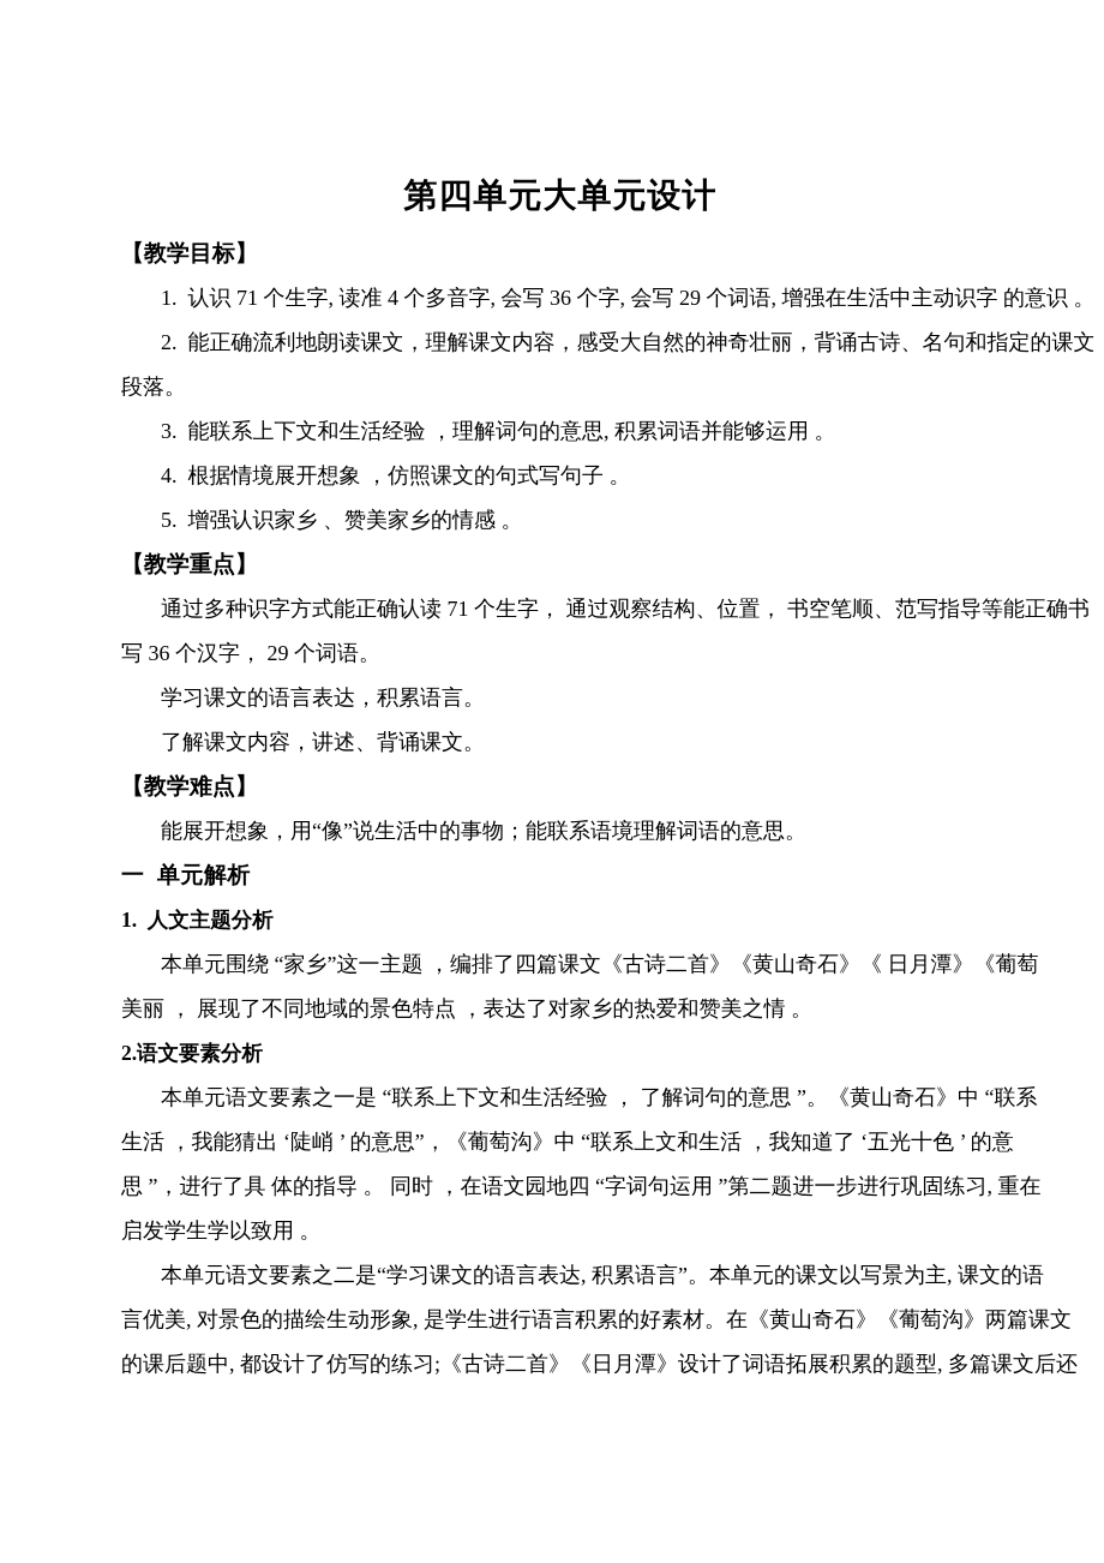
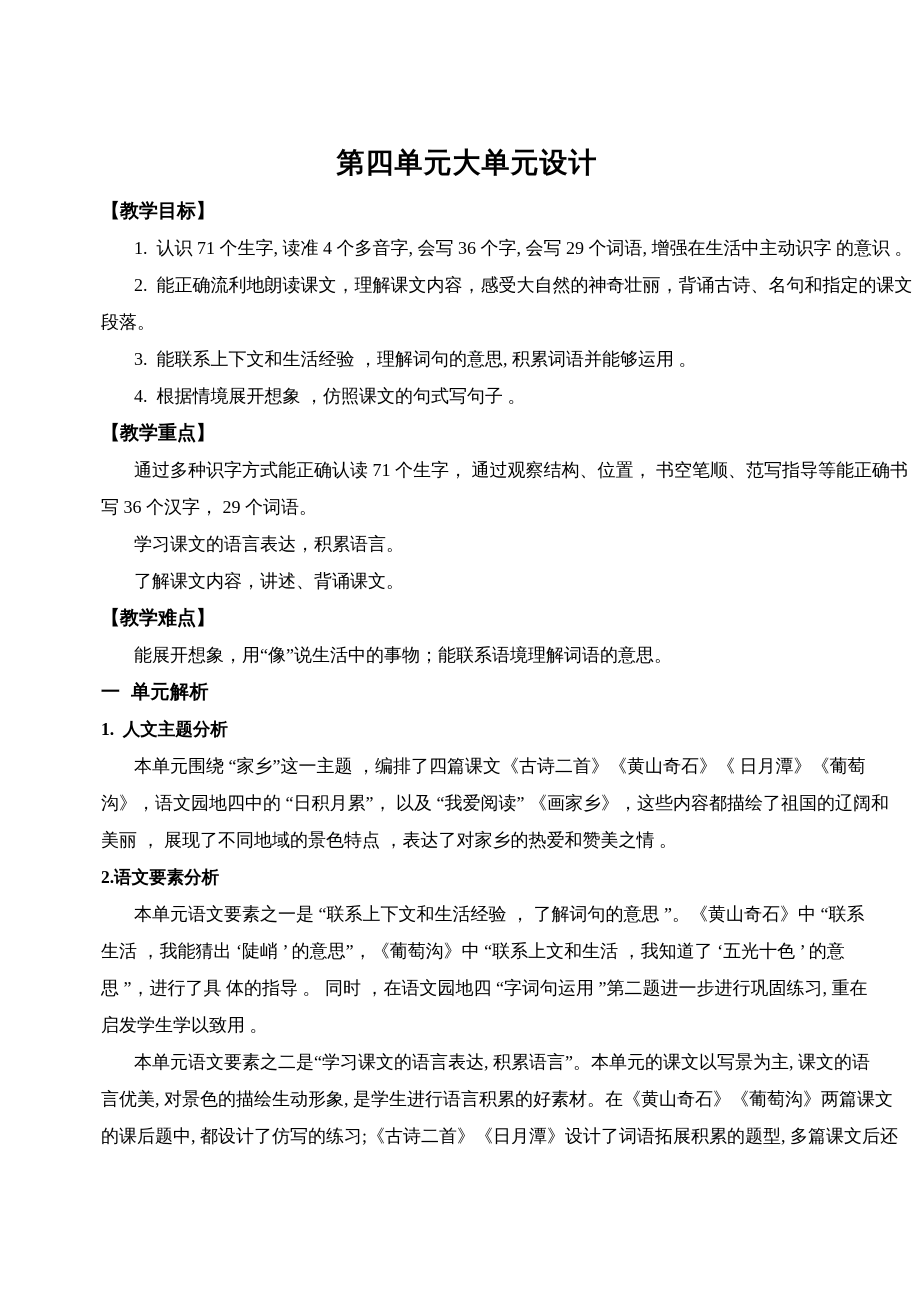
  第四单元大单元设计
  【教学目标】
  1. 认识 71 个生字, 读准 4 个多音字, 会写 36 个字, 会写 29 个词语, 增强在生活中主动识字 的意识 。
  2. 能正确流利地朗读课文，理解课文内容，感受大自然的神奇壮丽，背诵古诗、名句和指定的课文
  段落。
  3. 能联系上下文和生活经验 ，理解词句的意思, 积累词语并能够运用 。
  4. 根据情境展开想象 ，仿照课文的句式写句子 。
- 5. 增强认识家乡 、赞美家乡的情感 。
  【教学重点】
  通过多种识字方式能正确认读 71 个生字， 通过观察结构、位置， 书空笔顺、范写指导等能正确书
  写 36 个汉字， 29 个词语。
  学习课文的语言表达，积累语言。
  了解课文内容，讲述、背诵课文。
  【教学难点】
  能展开想象，用“像”说生活中的事物；能联系语境理解词语的意思。
  一 单元解析
  1. 人文主题分析
  本单元围绕 “家乡”这一主题 ，编排了四篇课文《古诗二首》《黄山奇石》《 日月潭》《葡萄
+ 沟》，语文园地四中的 “日积月累”， 以及 “我爱阅读” 《画家乡》，这些内容都描绘了祖国的辽阔和
  美丽 ， 展现了不同地域的景色特点 ，表达了对家乡的热爱和赞美之情 。
  2.语文要素分析
  本单元语文要素之一是 “联系上下文和生活经验 ， 了解词句的意思 ”。《黄山奇石》中 “联系
  生活 ，我能猜出 ‘陡峭 ’ 的意思”，《葡萄沟》中 “联系上文和生活 ，我知道了 ‘五光十色 ’ 的意
  思 ”，进行了具 体的指导 。 同时 ，在语文园地四 “字词句运用 ”第二题进一步进行巩固练习, 重在
  启发学生学以致用 。
  本单元语文要素之二是“学习课文的语言表达, 积累语言”。本单元的课文以写景为主, 课文的语
  言优美, 对景色的描绘生动形象, 是学生进行语言积累的好素材。在《黄山奇石》《葡萄沟》两篇课文
  的课后题中, 都设计了仿写的练习;《古诗二首》《日月潭》设计了词语拓展积累的题型, 多篇课文后还
